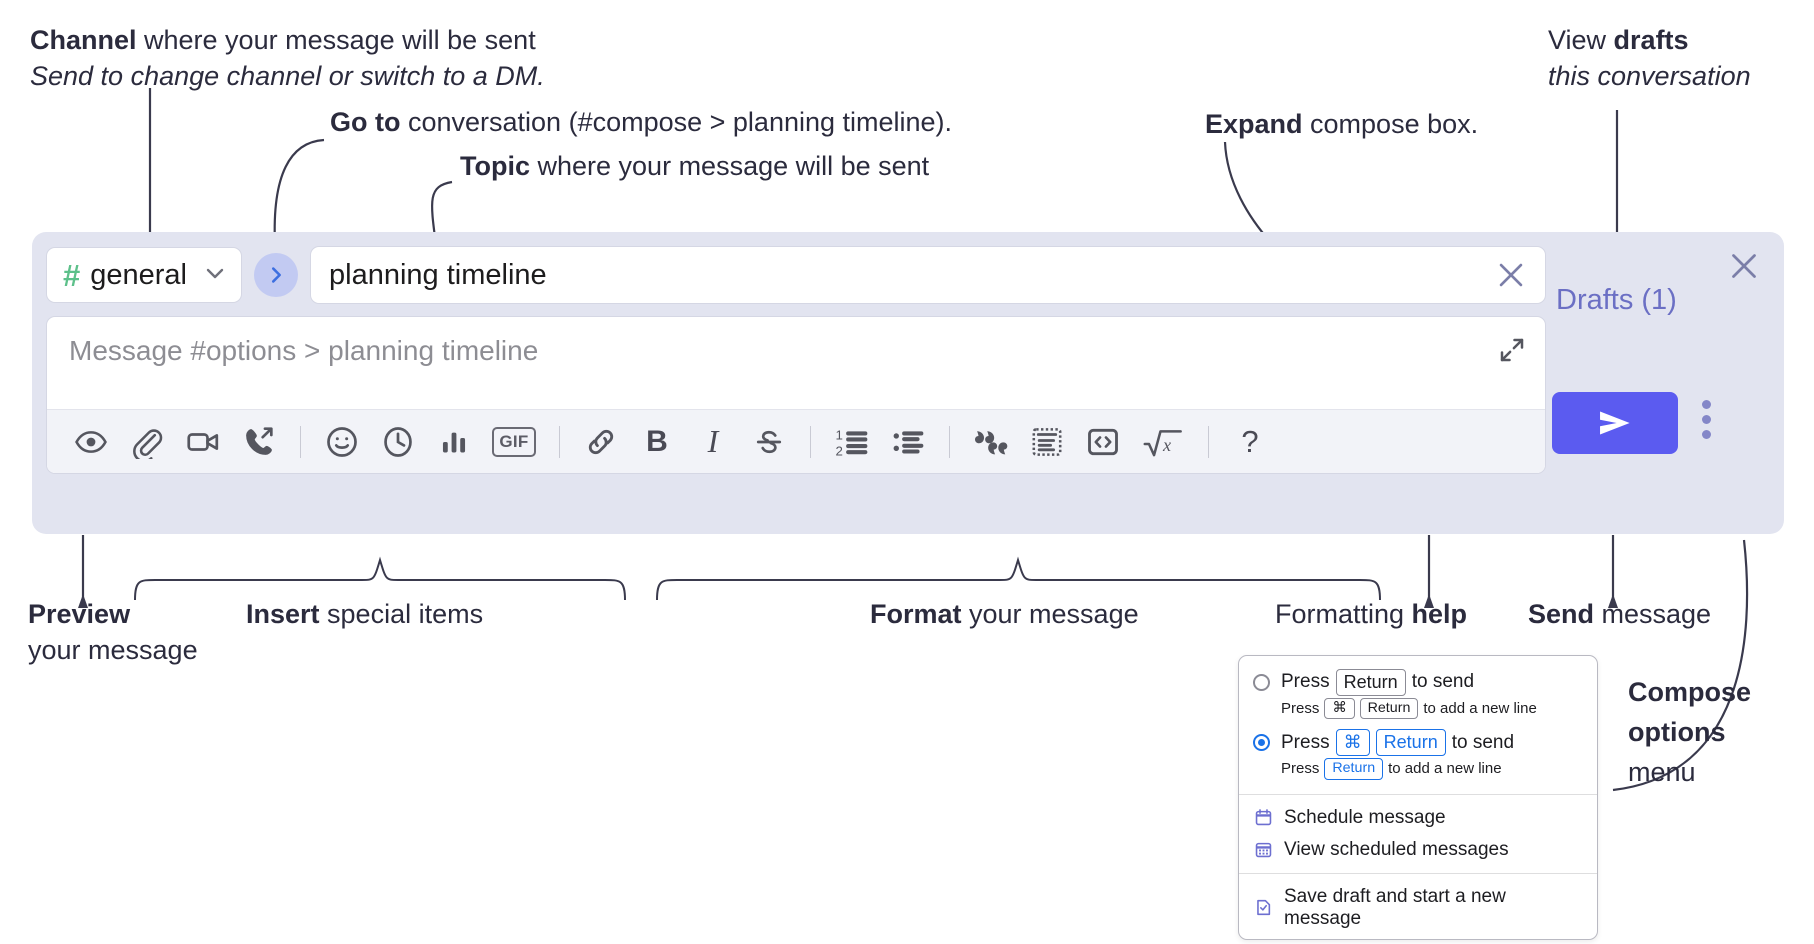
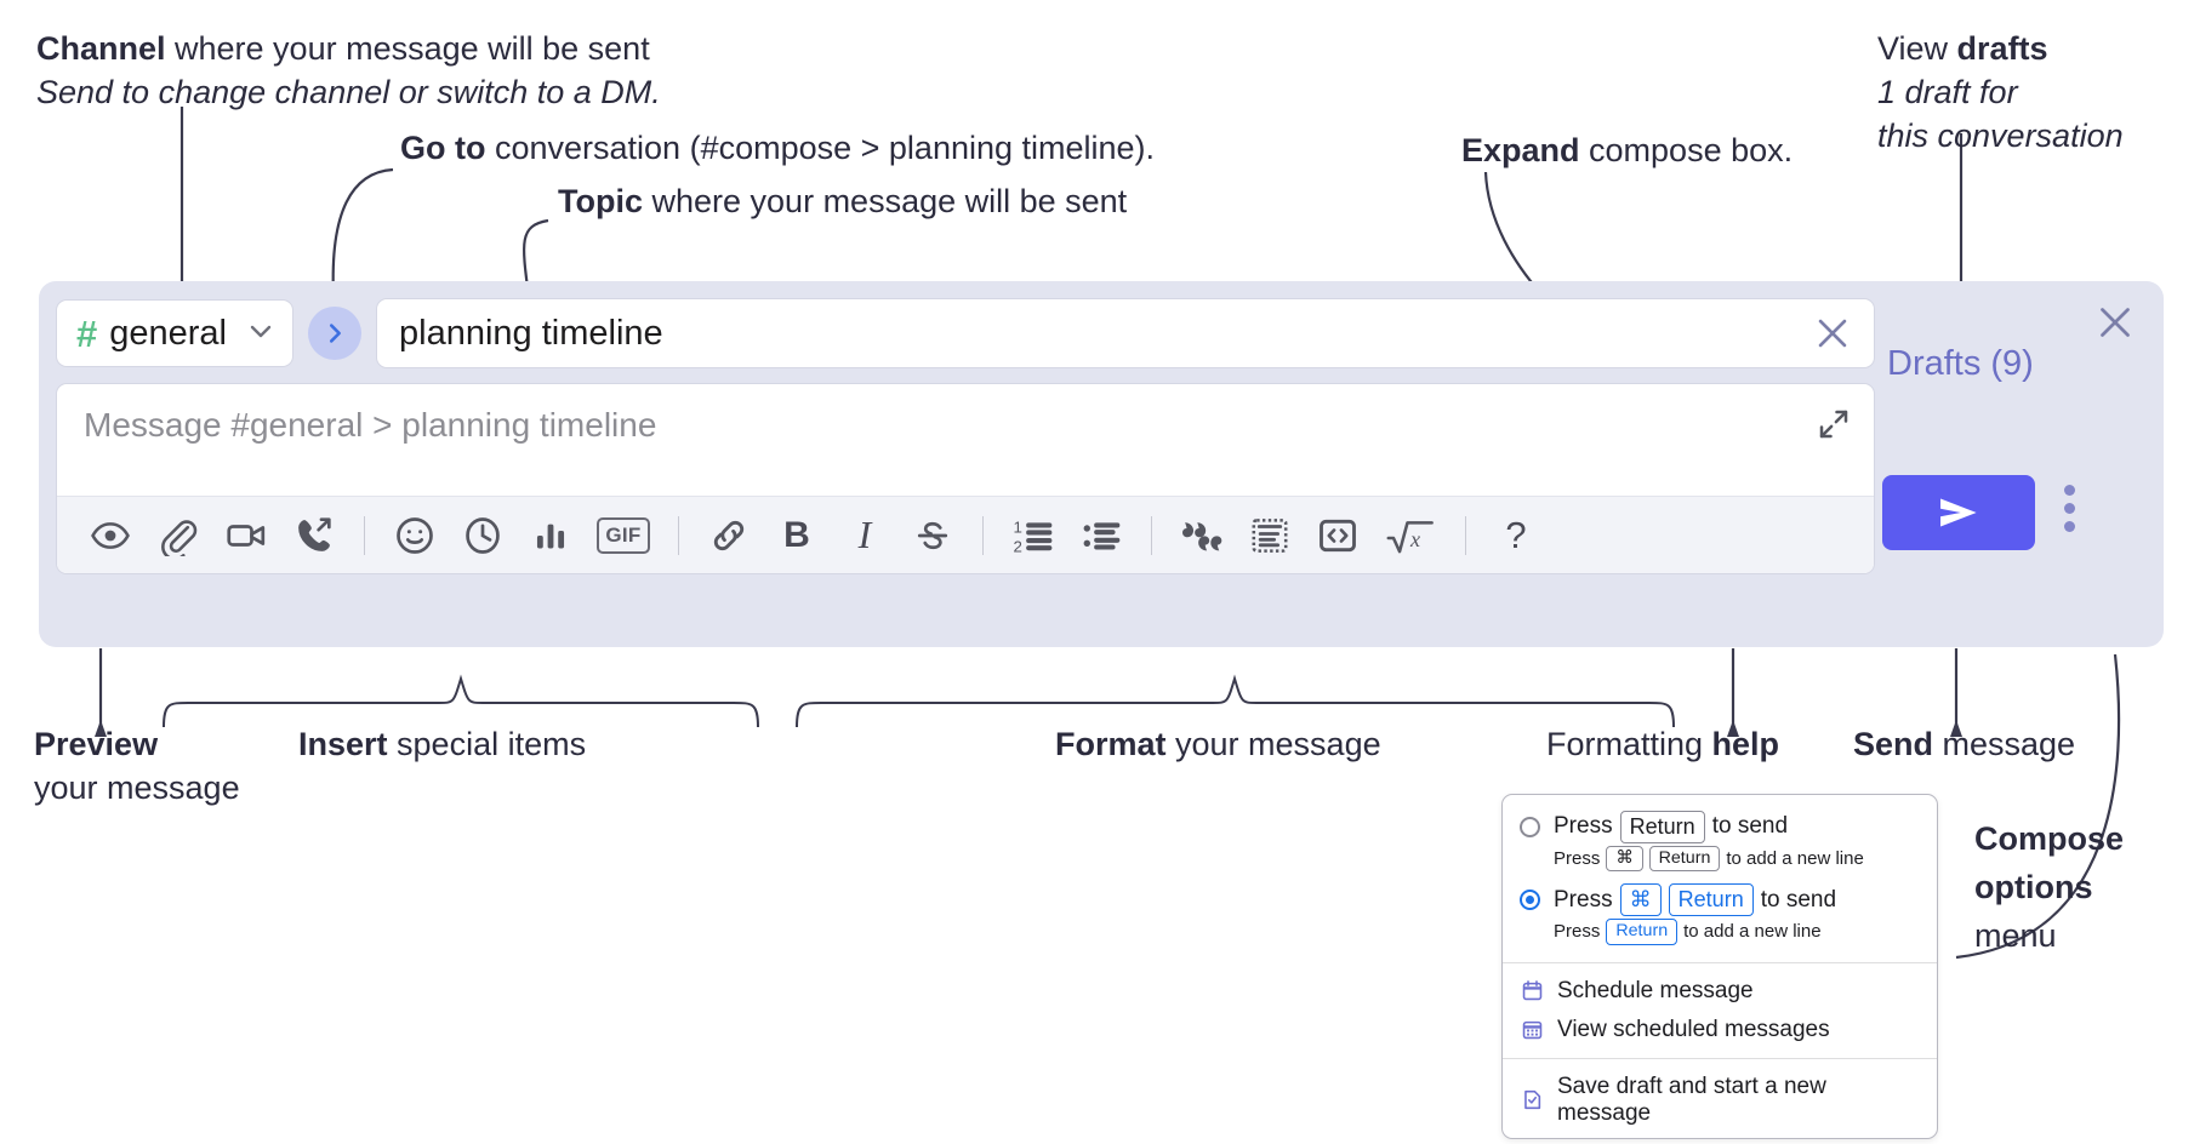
  Channel where your message will be sent
  Send to change channel or switch to a DM.
  Go to conversation (#compose > planning timeline).
  Topic where your message will be sent
  Expand compose box.
  View drafts
+ 1 draft for
  this conversation
  Preview
  your message
  Insert special items
  Format your message
  Formatting help
  Send message
  Compose
  options
  menu
  #
  general
  planning timeline
- Message #options > planning timeline
+ Message #general > planning timeline
  GIF
  B
  I
  1
  2
  x
  ?
- Drafts (1)
+ Drafts (9)
  Press
  Return
  to send
  Press
  ⌘
  Return
  to add a new line
  Press
  ⌘
  Return
  to send
  Press
  Return
  to add a new line
  Schedule message
  View scheduled messages
  Save draft and start a new message
